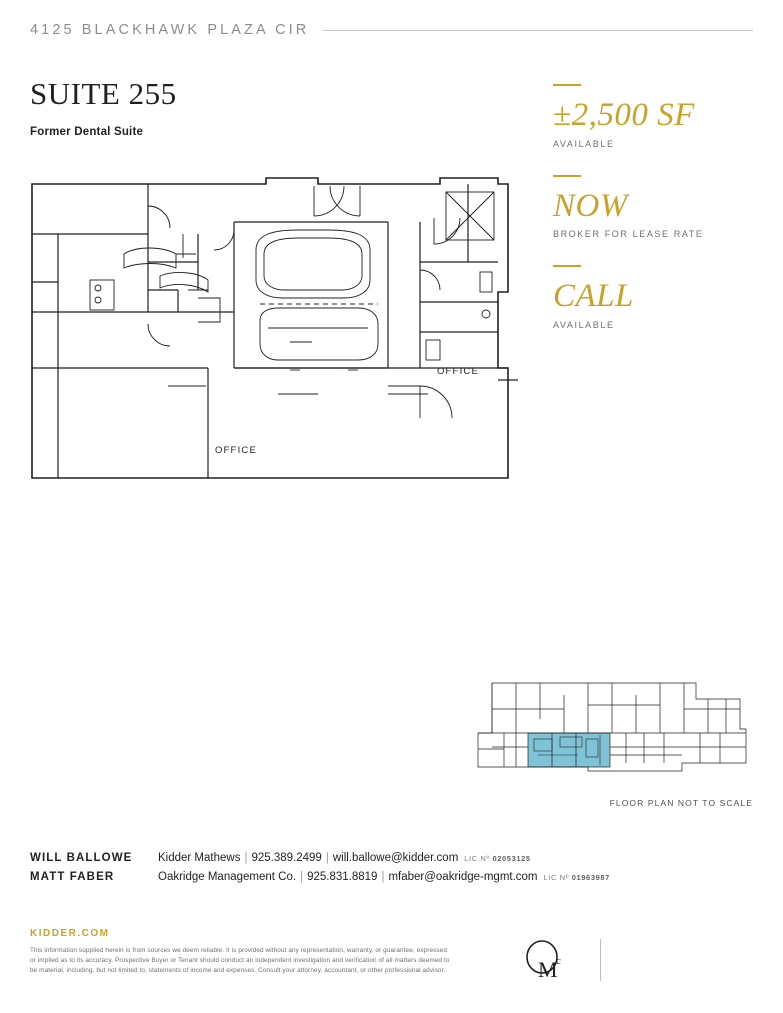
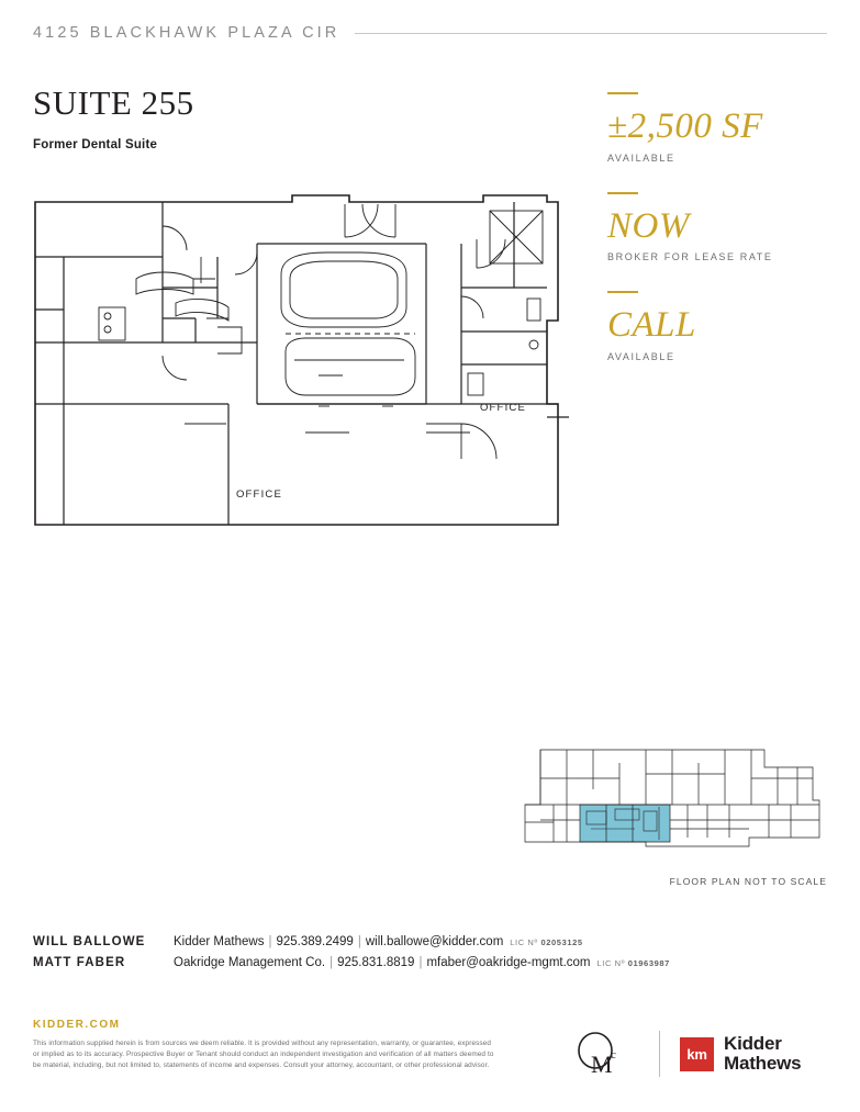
  4125 BLACKHAWK PLAZA CIR
  SUITE 255
  Former Dental Suite
  ±2,500 SF
  AVAILABLE
  NOW
  BROKER FOR LEASE RATE
  CALL
  AVAILABLE
  OFFICE
  OFFICE
  FLOOR PLAN NOT TO SCALE
  WILL BALLOWE
  Kidder Mathews
  |
  925.389.2499
  |
  will.ballowe@kidder.com
  LIC Nº 02053125
  MATT FABER
  Oakridge Management Co.
  |
  925.831.8819
  |
  mfaber@oakridge-mgmt.com
  LIC Nº 01963987
  KIDDER.COM
  M
  c
+ km
+ Kidder
+ Mathews
